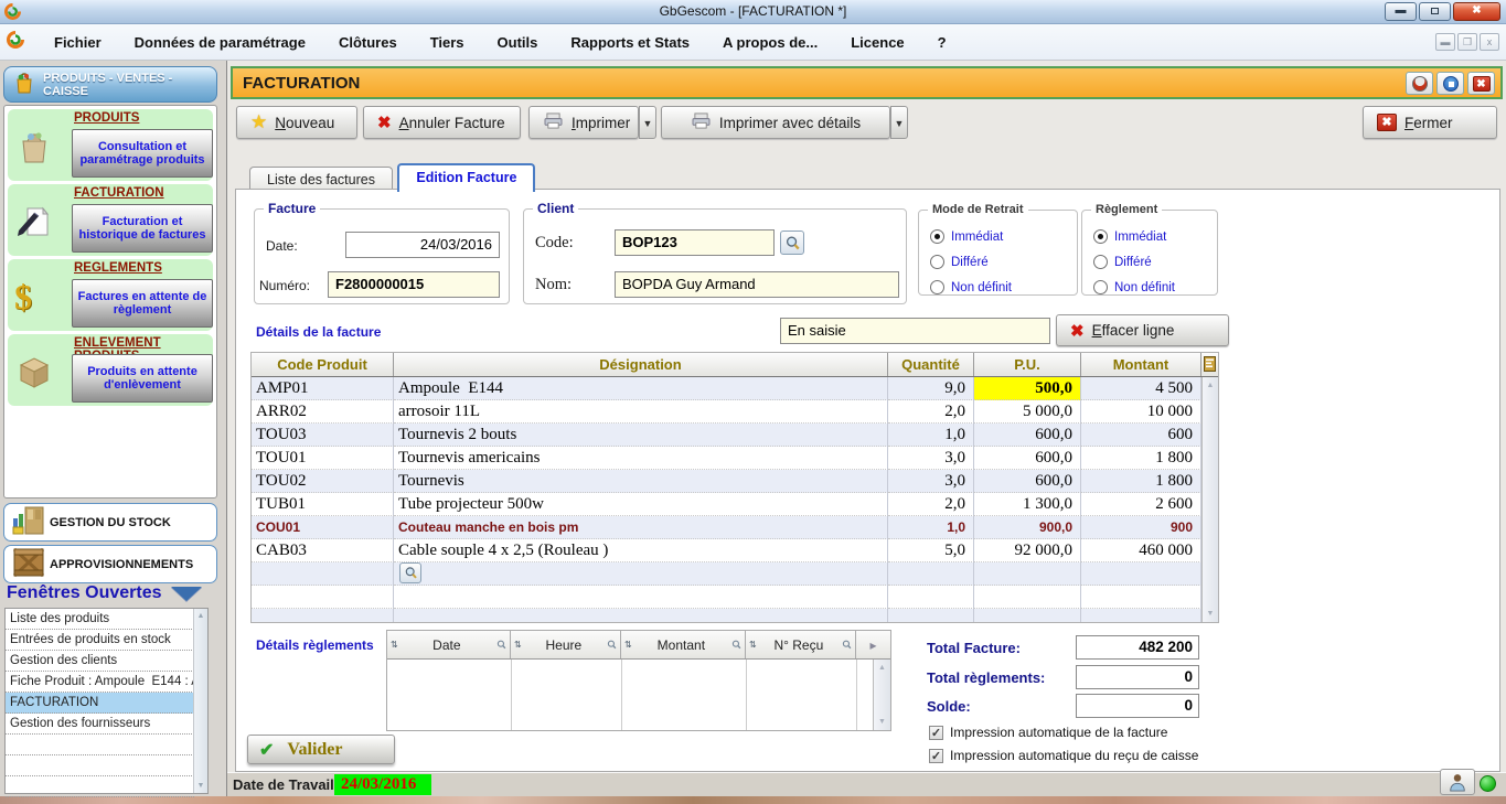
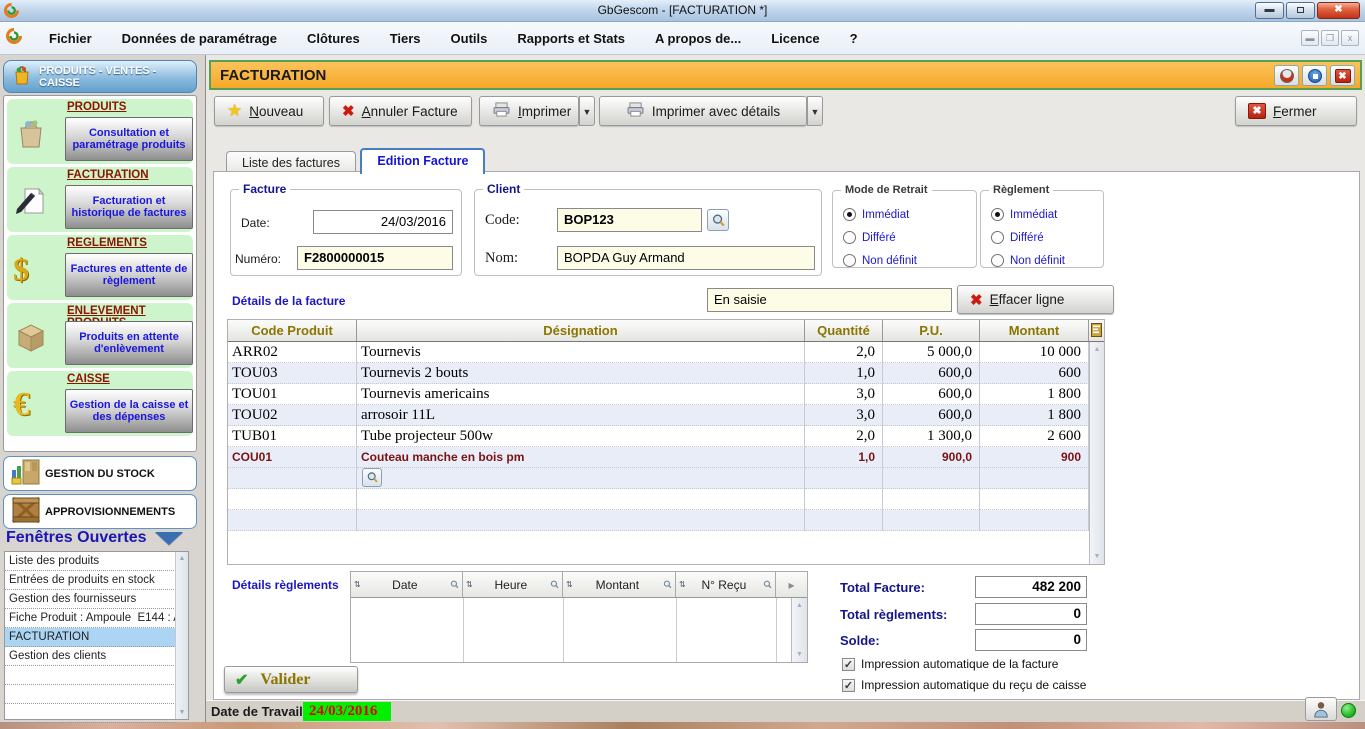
  GbGescom - [FACTURATION *]
  ▬
  ✖
  Fichier
  Données de paramétrage
  Clôtures
  Tiers
  Outils
  Rapports et Stats
  A propos de...
  Licence
  ?
  ▬
  ❒
  x
  PRODUITS - VENTES - CAISSE
  PRODUITS
  Consultation et paramétrage produits
  FACTURATION
  Facturation et historique de factures
  $
  REGLEMENTS
  Factures en attente de règlement
  Produits en attente d'enlèvement
+ €
+ CAISSE
+ Gestion de la caisse et des dépenses
  GESTION DU STOCK
  APPROVISIONNEMENTS
  Fenêtres Ouvertes
  Liste des produits
  Entrées de produits en stock
- Gestion des clients
+ Gestion des fournisseurs
  Fiche Produit : Ampoule E144 :
  FACTURATION
- Gestion des fournisseurs
+ Gestion des clients
  FACTURATION
  ✖
  ★
  Nouveau
  ✖
  Annuler Facture
  Imprimer
  ▼
  Imprimer avec détails
  ▼
  ✖
  Fermer
  Liste des factures Edition Facture
  Facture
  Date:
  24/03/2016
  Numéro:
  F2800000015
  Client
  Code:
  BOP123
  Nom:
  BOPDA Guy Armand
  Mode de Retrait
  Immédiat
  Différé
  Non définit
  Règlement
  Immédiat
  Différé
  Non définit
  Détails de la facture
  En saisie
  ✖
  Effacer ligne
  Code Produit
  Désignation
  Quantité
  P.U.
  Montant
- AMP01
- Ampoule E144
- 9,0
- 500,0
- 4 500
  ARR02
- arrosoir 11L
+ Tournevis
  2,0
  5 000,0
  10 000
  TOU03
  Tournevis 2 bouts
  1,0
  600,0
  600
  TOU01
  Tournevis americains
  3,0
  600,0
  1 800
  TOU02
- Tournevis
+ arrosoir 11L
  3,0
  600,0
  1 800
  TUB01
  Tube projecteur 500w
  2,0
  1 300,0
  2 600
  COU01
  Couteau manche en bois pm
  1,0
  900,0
  900
- CAB03
- Cable souple 4 x 2,5 (Rouleau )
- 5,0
- 92 000,0
- 460 000
  Détails règlements
  ⇅
  Date
  ⇅
  Heure
  ⇅
  Montant
  ⇅
  N° Reçu
  ▸
  Total Facture:
  482 200
  Total règlements:
  0
  Solde:
  0
  ✓
  Impression automatique de la facture
  ✓
  Impression automatique du reçu de caisse
  ✔
  Valider
  Date de Travail
  24/03/2016
